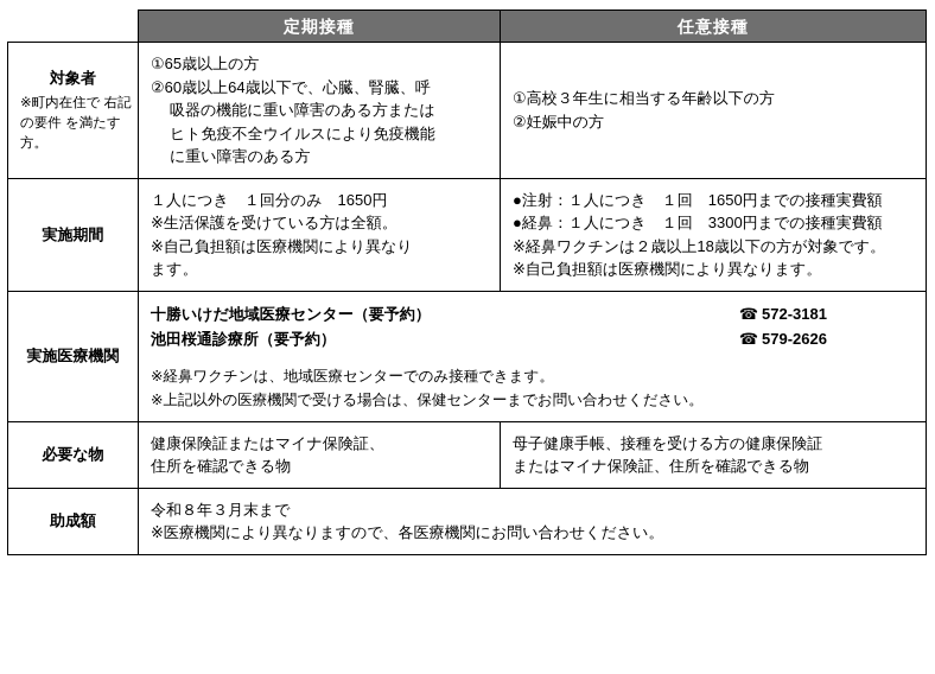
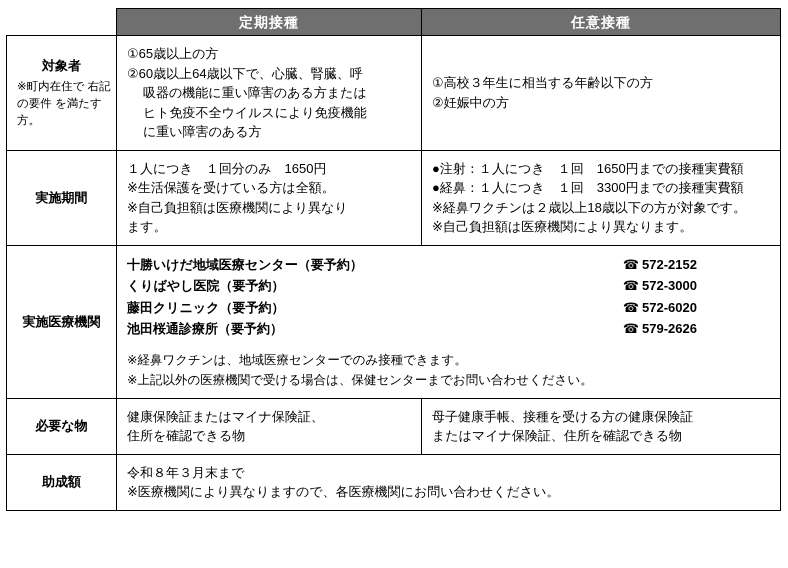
  	定期接種	任意接種
  対象者 ※町内在住で 右記の要件 を満たす方。	①65歳以上の方 ②60歳以上64歳以下で、心臓、腎臓、呼 吸器の機能に重い障害のある方または ヒト免疫不全ウイルスにより免疫機能 に重い障害のある方	①高校３年生に相当する年齢以下の方 ②妊娠中の方
  実施期間	１人につき １回分のみ 1650円 ※生活保護を受けている方は全額。 ※自己負担額は医療機関により異なり ます。	●注射：１人につき １回 1650円までの接種実費額 ●経鼻：１人につき １回 3300円までの接種実費額 ※経鼻ワクチンは２歳以上18歳以下の方が対象です。 ※自己負担額は医療機関により異なります。
  実施医療機関
- 十勝いけだ地域医療センター（要予約）	☎ 572-3181
+ 十勝いけだ地域医療センター（要予約）	☎ 572-2152
+ くりばやし医院（要予約）	☎ 572-3000
+ 藤田クリニック（要予約）	☎ 572-6020
  池田桜通診療所（要予約）	☎ 579-2626
  	※経鼻ワクチンは、地域医療センターでのみ接種できます。 ※上記以外の医療機関で受ける場合は、保健センターまでお問い合わせください。
  必要な物	健康保険証またはマイナ保険証、 住所を確認できる物	母子健康手帳、接種を受ける方の健康保険証 またはマイナ保険証、住所を確認できる物
  助成額	令和８年３月末まで ※医療機関により異なりますので、各医療機関にお問い合わせください。
